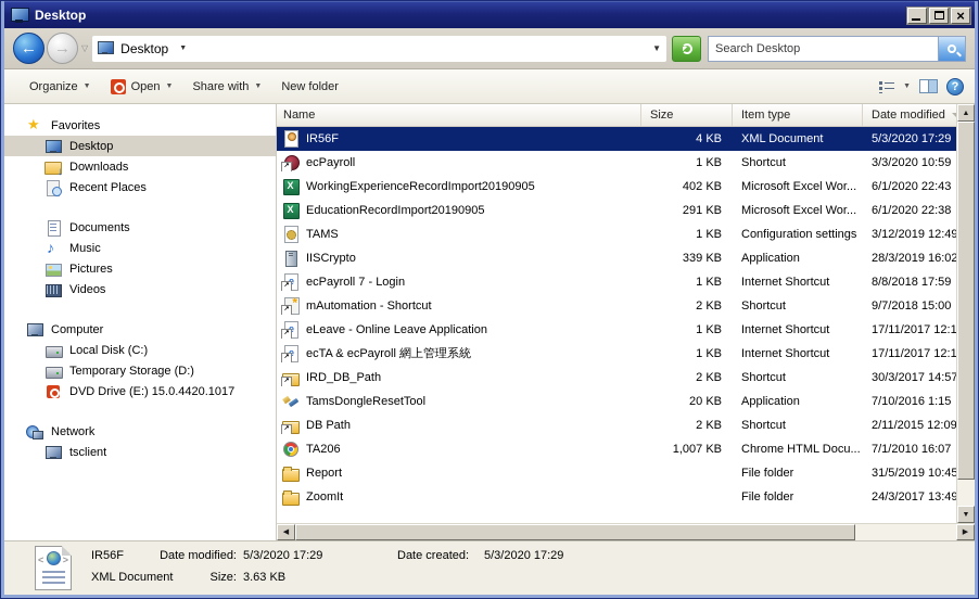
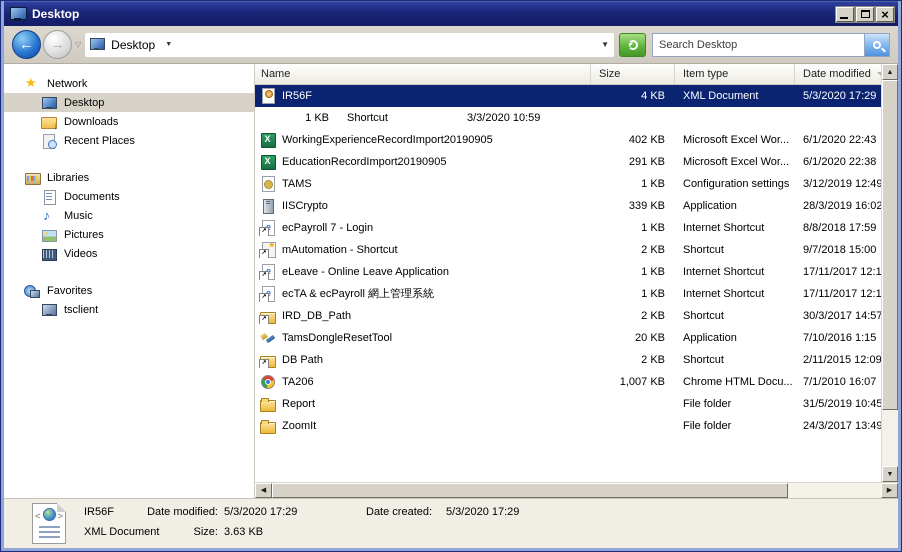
  Desktop
  ×
  ←
  →
  ▽
  Desktop
  ▼
  Search Desktop
- Organize
- Open
- Share with
- New folder
- ?
- Favorites
+ Network
  Desktop
  Downloads
  Recent Places
+ Libraries
  Documents
  Music
  Pictures
  Videos
- Computer
- Local Disk (C:)
- Temporary Storage (D:)
- DVD Drive (E:) 15.0.4420.1017
- Network
+ Favorites
  tsclient
  Name
  Size
  Item type
  Date modified
  IR56F
  4 KB
  XML Document
  5/3/2020 17:29
- ecPayroll
  1 KB
  Shortcut
  3/3/2020 10:59
  WorkingExperienceRecordImport20190905
  402 KB
  Microsoft Excel Wor...
  6/1/2020 22:43
  EducationRecordImport20190905
  291 KB
  Microsoft Excel Wor...
  6/1/2020 22:38
  TAMS
  1 KB
  Configuration settings
  3/12/2019 12:49
  IISCrypto
  339 KB
  Application
  28/3/2019 16:02
  ecPayroll 7 - Login
  1 KB
  Internet Shortcut
  8/8/2018 17:59
  mAutomation - Shortcut
  2 KB
  Shortcut
  9/7/2018 15:00
  eLeave - Online Leave Application
  1 KB
  Internet Shortcut
  17/11/2017 12:1
  ecTA & ecPayroll 網上管理系統
  1 KB
  Internet Shortcut
  17/11/2017 12:1
  IRD_DB_Path
  2 KB
  Shortcut
  30/3/2017 14:57
  TamsDongleResetTool
  20 KB
  Application
  7/10/2016 1:15
  DB Path
  2 KB
  Shortcut
  2/11/2015 12:09
  TA206
  1,007 KB
  Chrome HTML Docu...
  7/1/2010 16:07
  Report
  File folder
  31/5/2019 10:45
  ZoomIt
  File folder
  24/3/2017 13:49
  <
  >
  IR56F
  XML Document
  Date modified:
  5/3/2020 17:29
  Size:
  3.63 KB
  Date created:
  5/3/2020 17:29
